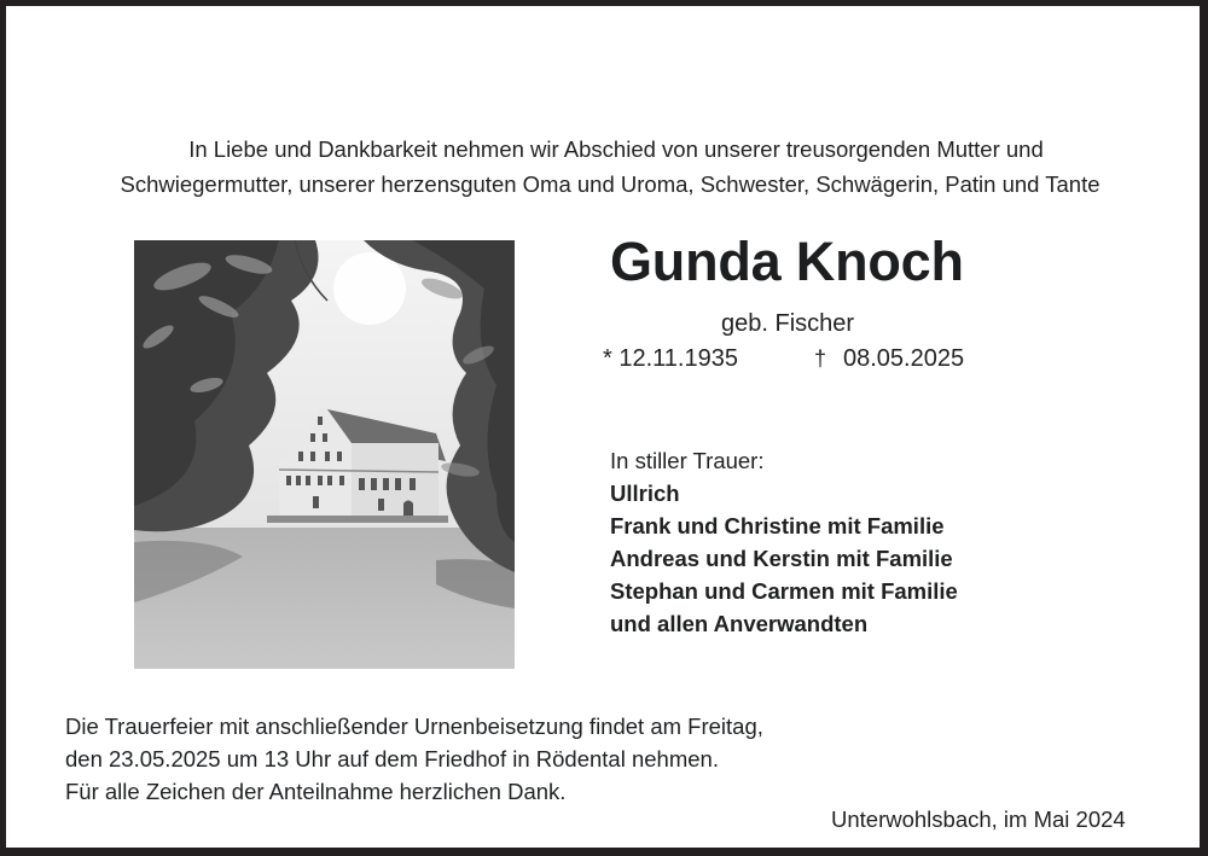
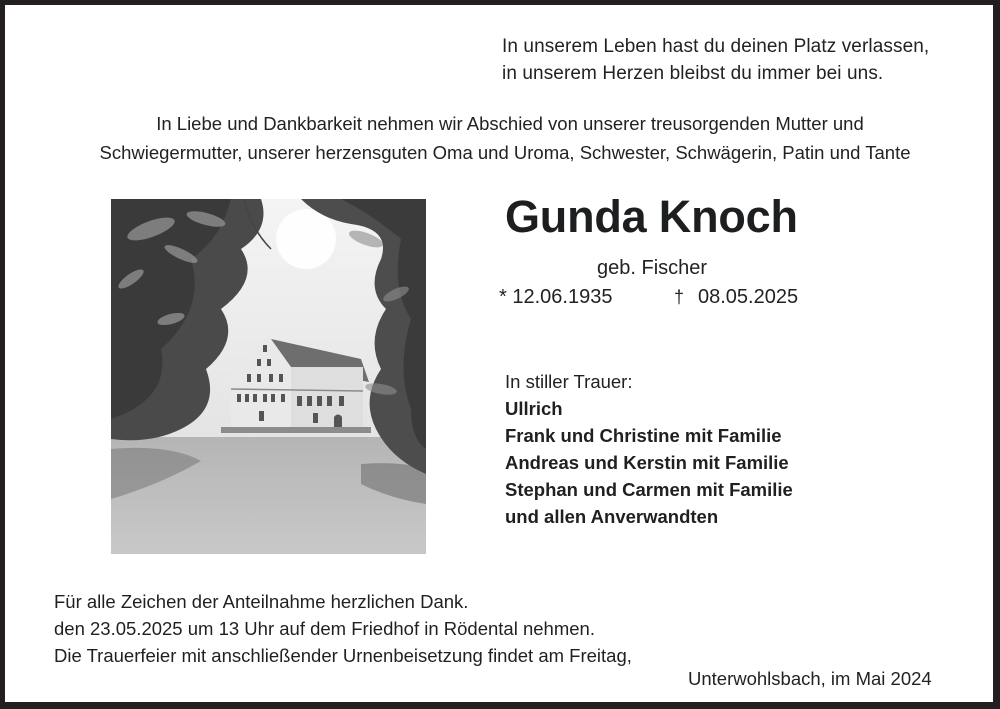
+ In unserem Leben hast du deinen Platz verlassen,
+ in unserem Herzen bleibst du immer bei uns.
  In Liebe und Dankbarkeit nehmen wir Abschied von unserer treusorgenden Mutter und
  Schwiegermutter, unserer herzensguten Oma und Uroma, Schwester, Schwägerin, Patin und Tante
  Gunda Knoch
  geb. Fischer
- * 12.11.1935 † 08.05.2025
+ * 12.06.1935 † 08.05.2025
  In stiller Trauer:
  Ullrich
  Frank und Christine mit Familie
  Andreas und Kerstin mit Familie
  Stephan und Carmen mit Familie
  und allen Anverwandten
- Die Trauerfeier mit anschließender Urnenbeisetzung findet am Freitag,
+ Für alle Zeichen der Anteilnahme herzlichen Dank.
  den 23.05.2025 um 13 Uhr auf dem Friedhof in Rödental nehmen.
- Für alle Zeichen der Anteilnahme herzlichen Dank.
+ Die Trauerfeier mit anschließender Urnenbeisetzung findet am Freitag,
  Unterwohlsbach, im Mai 2024
